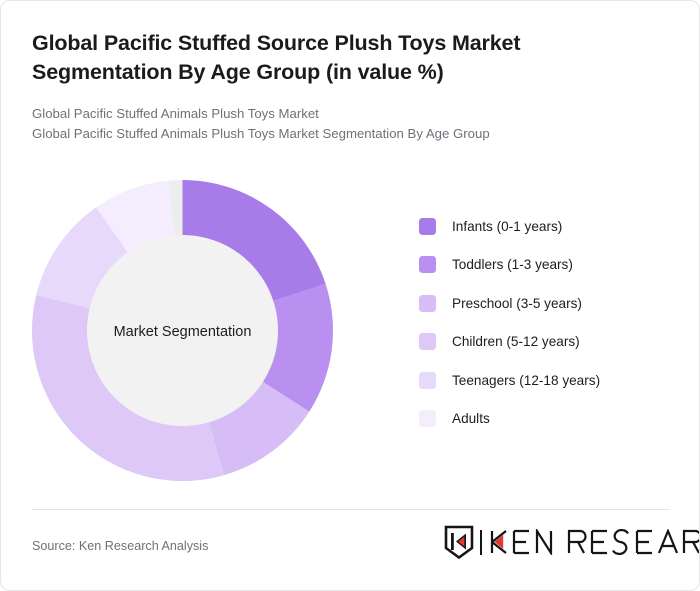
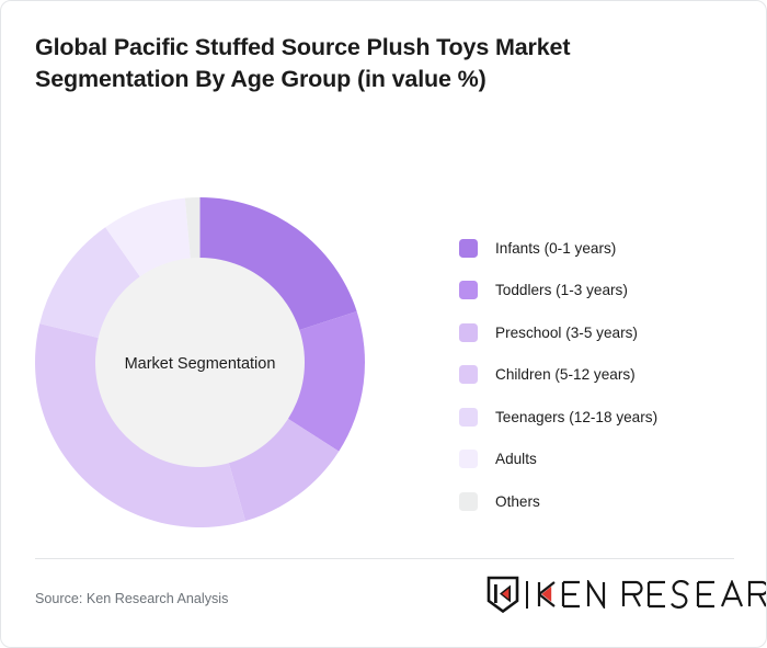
  Global Pacific Stuffed Source Plush Toys Market Segmentation By Age Group (in value %)
- Global Pacific Stuffed Animals Plush Toys Market
- Global Pacific Stuffed Animals Plush Toys Market Segmentation By Age Group
  Market Segmentation
  Infants (0-1 years)
  Toddlers (1-3 years)
  Preschool (3-5 years)
  Children (5-12 years)
  Teenagers (12-18 years)
  Adults
+ Others
  Source: Ken Research Analysis
